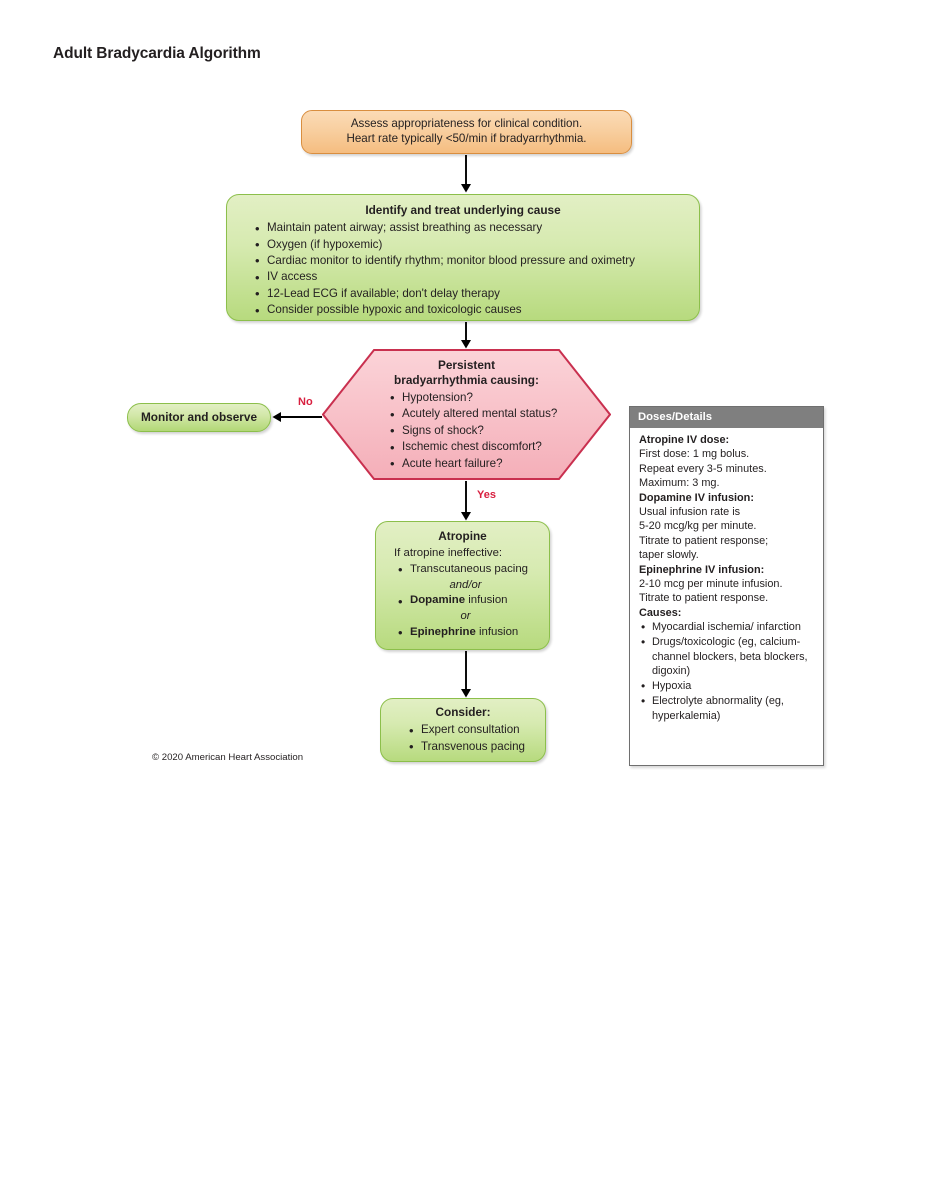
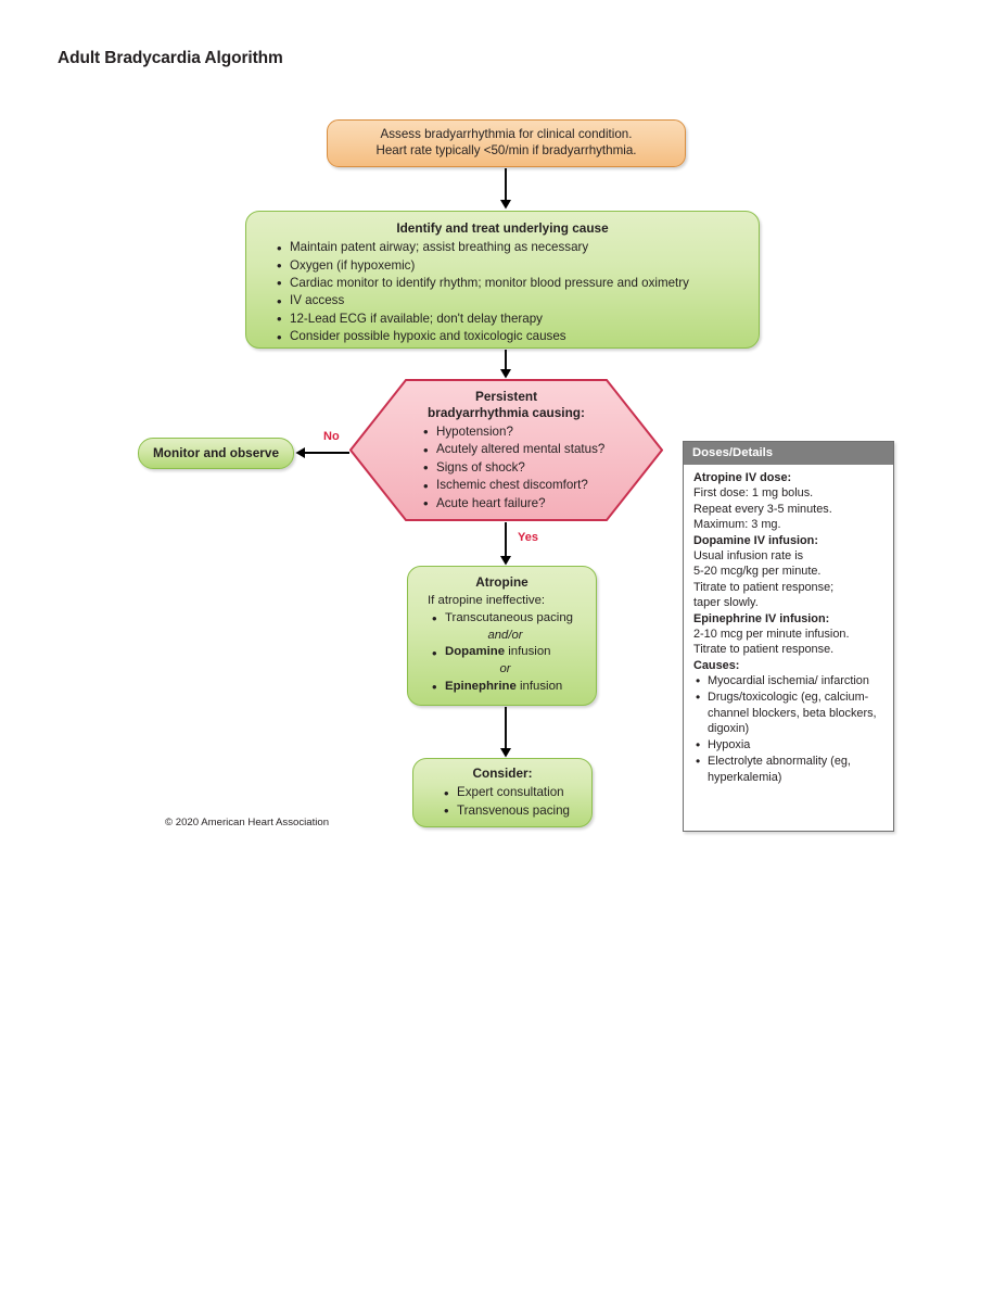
  Adult Bradycardia Algorithm
- Assess appropriateness for clinical condition.
+ Assess bradyarrhythmia for clinical condition.
  Heart rate typically <50/min if bradyarrhythmia.
  Identify and treat underlying cause
  Maintain patent airway; assist breathing as necessary
  Oxygen (if hypoxemic)
  Cardiac monitor to identify rhythm; monitor blood pressure and oximetry
  IV access
  12-Lead ECG if available; don't delay therapy
  Consider possible hypoxic and toxicologic causes
  Persistent
  bradyarrhythmia causing:
  Hypotension?
  Acutely altered mental status?
  Signs of shock?
  Ischemic chest discomfort?
  Acute heart failure?
  No
  Yes
  Monitor and observe
  Atropine
  If atropine ineffective:
  Transcutaneous pacing
  and/or
  Dopamine infusion
  or
  Epinephrine infusion
  Consider:
  Expert consultation
  Transvenous pacing
  © 2020 American Heart Association
  Doses/Details
  Atropine IV dose:
  First dose: 1 mg bolus.
  Repeat every 3-5 minutes.
  Maximum: 3 mg.
  Dopamine IV infusion:
  Usual infusion rate is
  5-20 mcg/kg per minute.
  Titrate to patient response;
  taper slowly.
  Epinephrine IV infusion:
  2-10 mcg per minute infusion.
  Titrate to patient response.
  Causes:
  Myocardial ischemia/ infarction
  Drugs/toxicologic (eg, calcium-channel blockers, beta blockers, digoxin)
  Hypoxia
  Electrolyte abnormality (eg, hyperkalemia)
